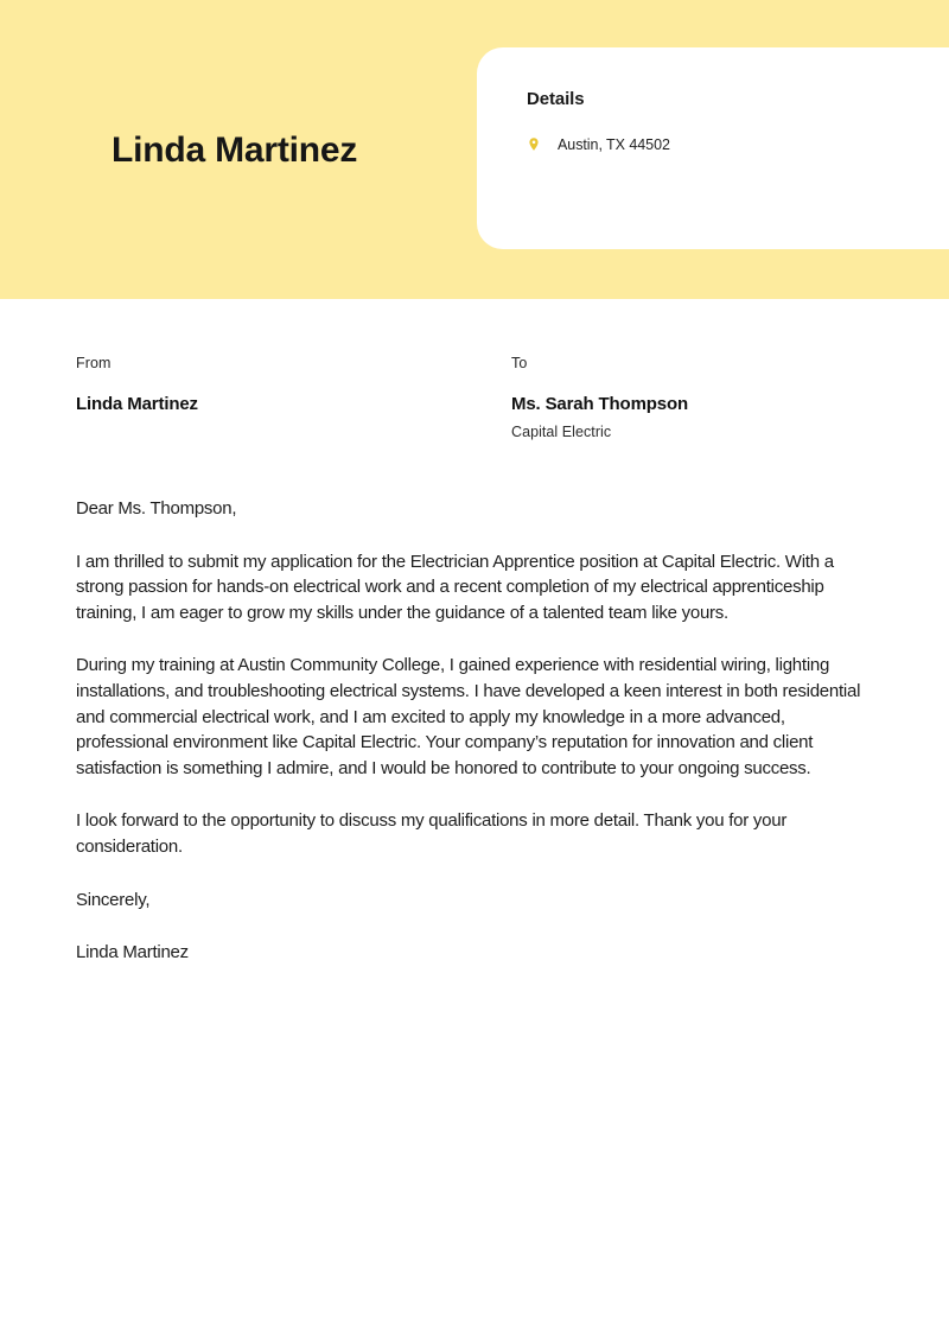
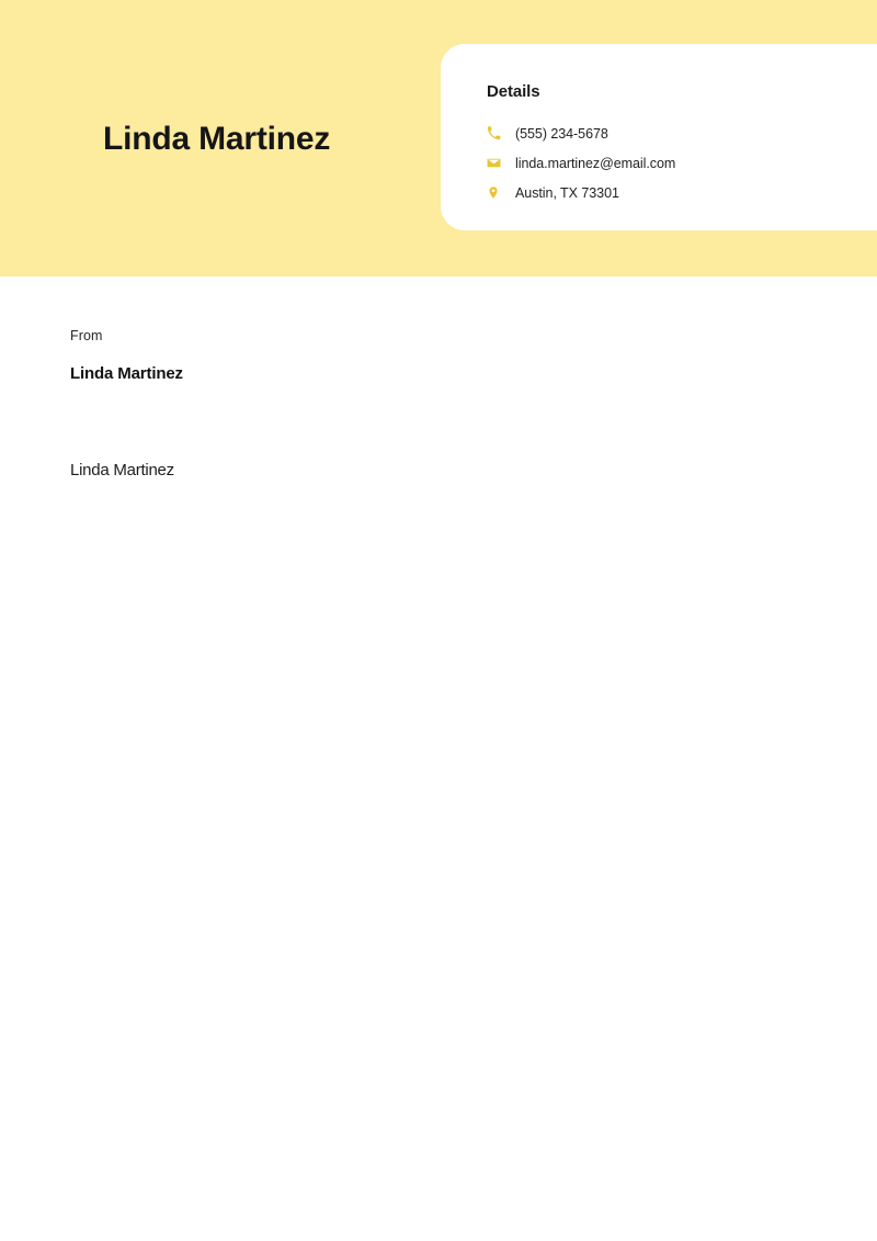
  Linda Martinez
  Details
+ (555) 234-5678
+ linda.martinez@email.com
- Austin, TX 44502
+ Austin, TX 73301
  From
  Linda Martinez
- To
- Ms. Sarah Thompson
- Capital Electric
- Dear Ms. Thompson,
- I am thrilled to submit my application for the Electrician Apprentice position at Capital Electric. With a strong passion for hands-on electrical work and a recent completion of my electrical apprenticeship training, I am eager to grow my skills under the guidance of a talented team like yours.
- During my training at Austin Community College, I gained experience with residential wiring, lighting installations, and troubleshooting electrical systems. I have developed a keen interest in both residential and commercial electrical work, and I am excited to apply my knowledge in a more advanced, professional environment like Capital Electric. Your company’s reputation for innovation and client satisfaction is something I admire, and I would be honored to contribute to your ongoing success.
- I look forward to the opportunity to discuss my qualifications in more detail. Thank you for your consideration.
- Sincerely,
  Linda Martinez
